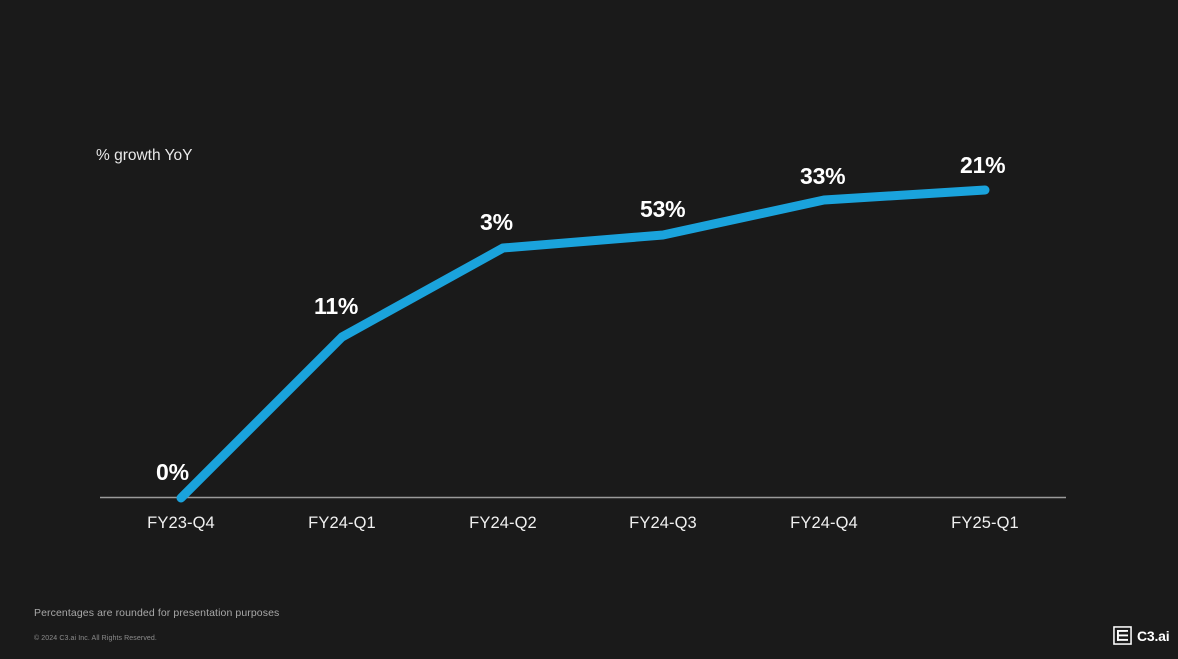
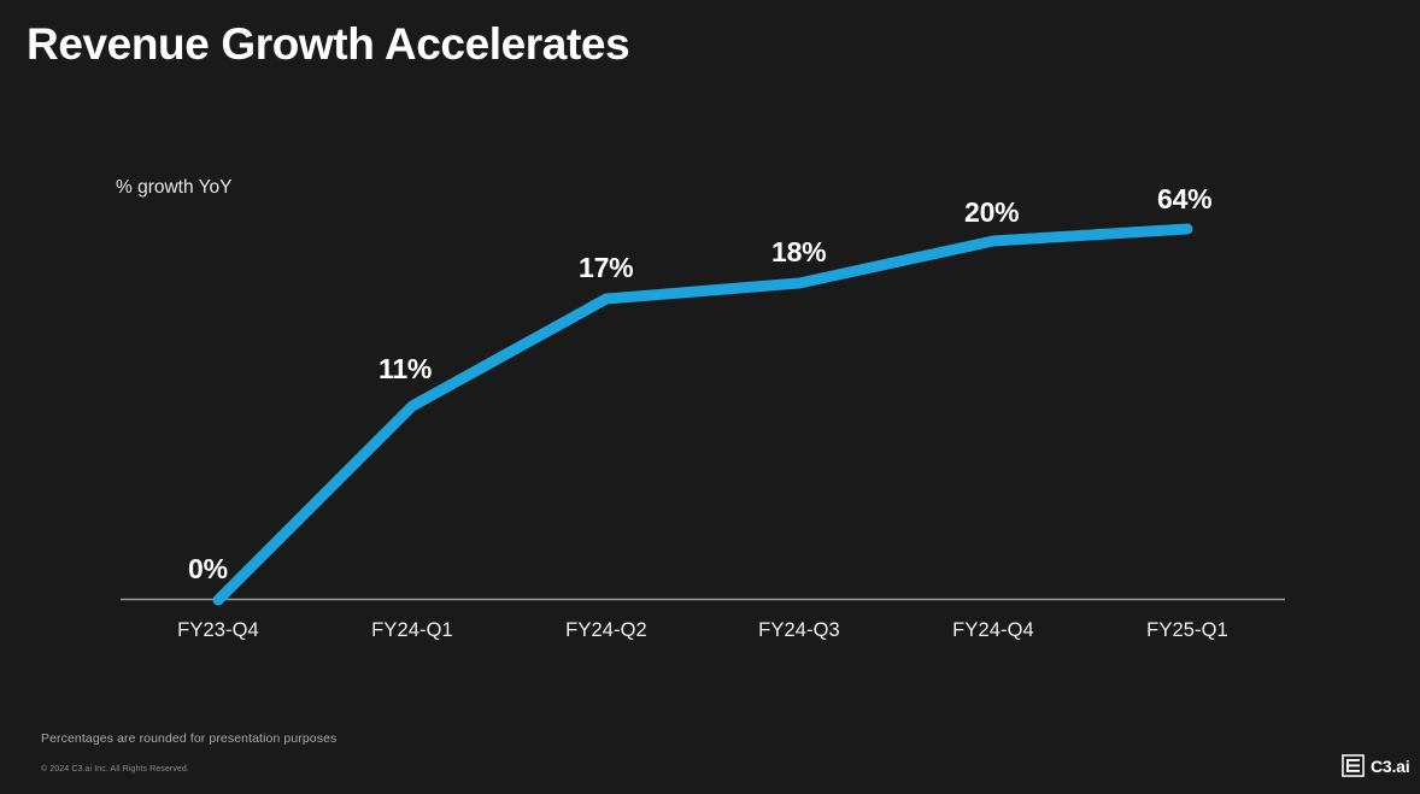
+ Revenue Growth Accelerates
  % growth YoY
  0%
  11%
- 3%
+ 17%
- 53%
+ 18%
- 33%
+ 20%
- 21%
+ 64%
  FY23-Q4
  FY24-Q1
  FY24-Q2
  FY24-Q3
  FY24-Q4
  FY25-Q1
  Percentages are rounded for presentation purposes
  C3.ai
